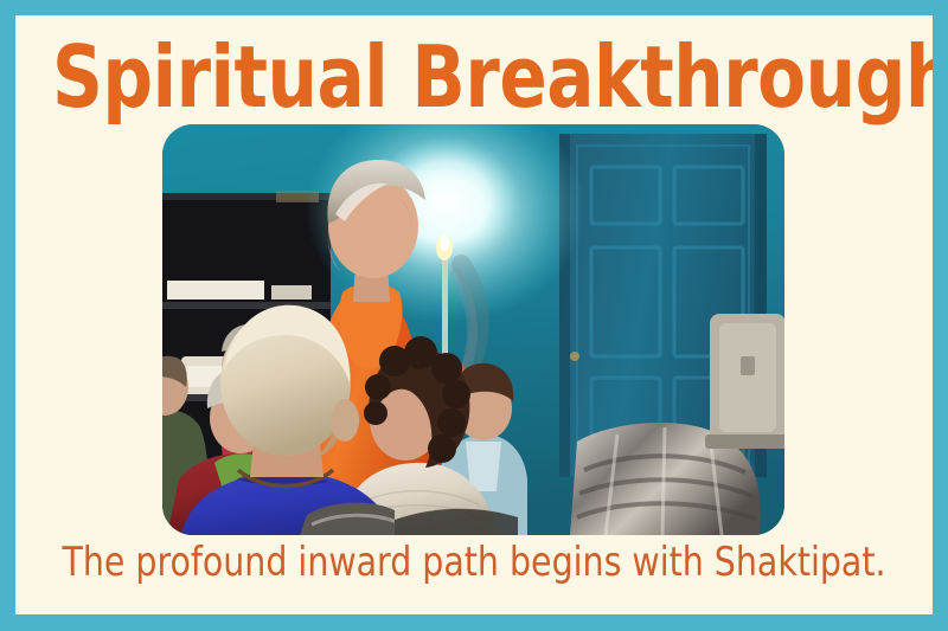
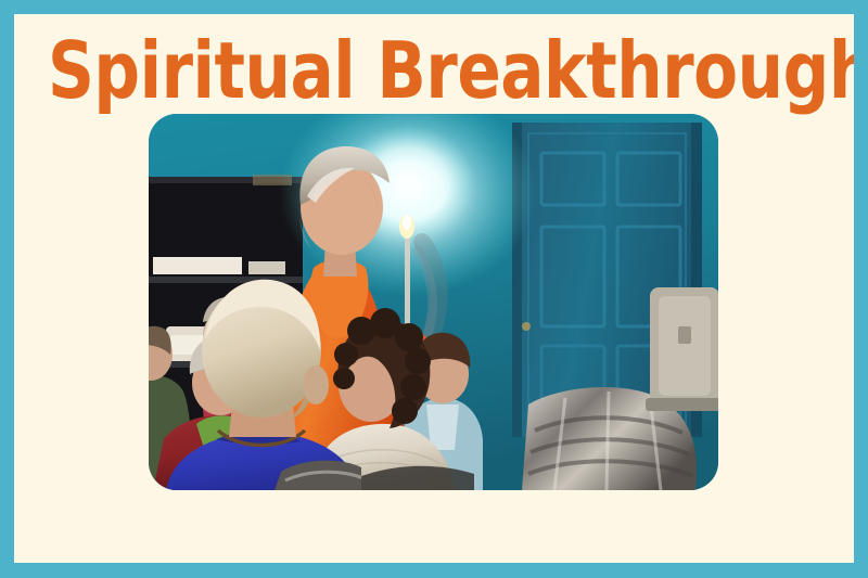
  Spiritual Breakthrough
- The profound inward path begins with Shaktipat.
